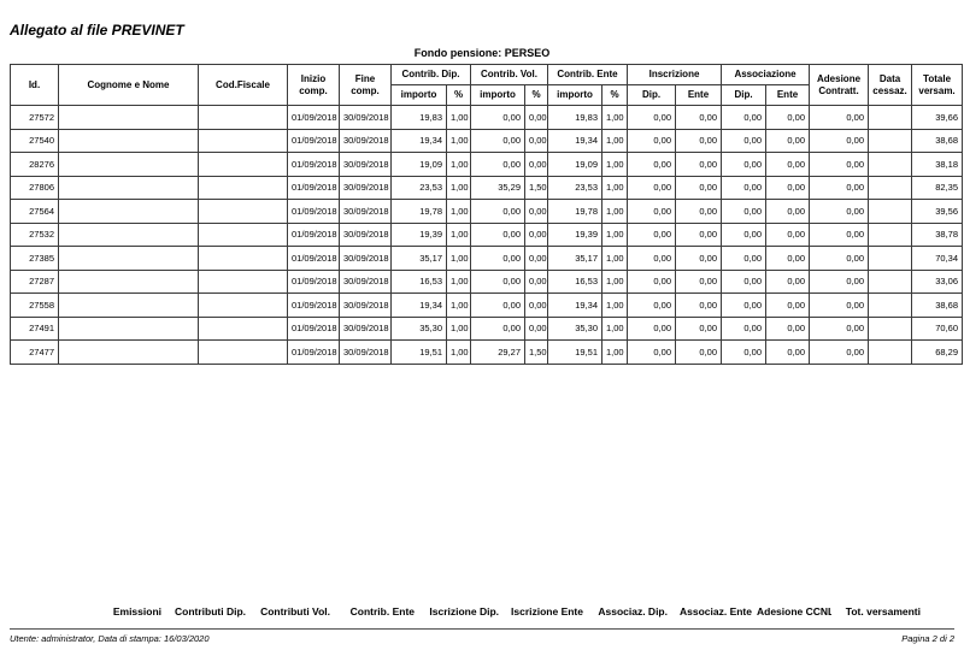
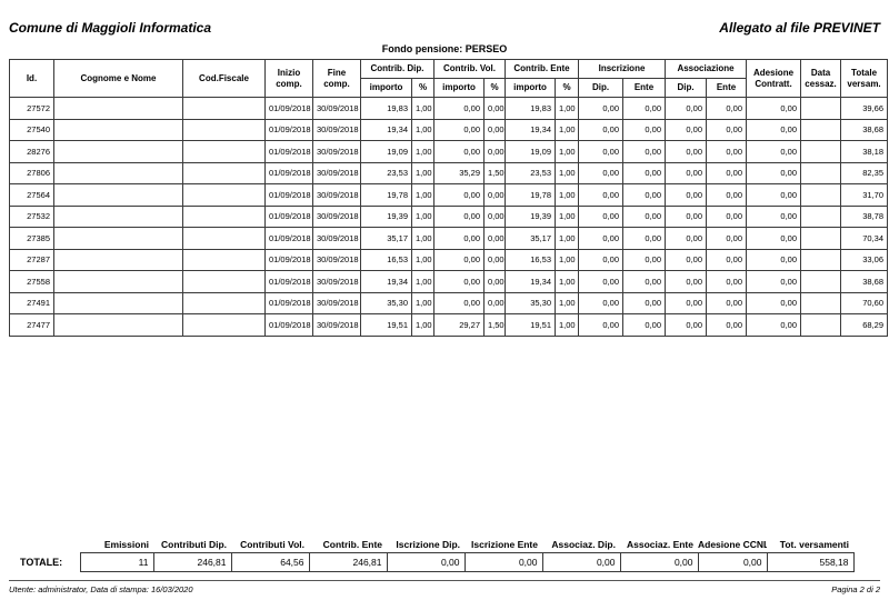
+ Comune di Maggioli Informatica
  Allegato al file PREVINET
  Fondo pensione: PERSEO
  Id.	Cognome e Nome	Cod.Fiscale	Inizio comp.	Fine comp.	Contrib. Dip.	Contrib. Vol.	Contrib. Ente	Inscrizione	Associazione	Adesione Contratt.	Data cessaz.	Totale versam.
  importo	%	importo	%	importo	%	Dip.	Ente	Dip.	Ente
  27572			01/09/2018	30/09/2018	19,83	1,00	0,00	0,00	19,83	1,00	0,00	0,00	0,00	0,00	0,00		39,66
  27540			01/09/2018	30/09/2018	19,34	1,00	0,00	0,00	19,34	1,00	0,00	0,00	0,00	0,00	0,00		38,68
  28276			01/09/2018	30/09/2018	19,09	1,00	0,00	0,00	19,09	1,00	0,00	0,00	0,00	0,00	0,00		38,18
  27806			01/09/2018	30/09/2018	23,53	1,00	35,29	1,50	23,53	1,00	0,00	0,00	0,00	0,00	0,00		82,35
- 27564			01/09/2018	30/09/2018	19,78	1,00	0,00	0,00	19,78	1,00	0,00	0,00	0,00	0,00	0,00		39,56
+ 27564			01/09/2018	30/09/2018	19,78	1,00	0,00	0,00	19,78	1,00	0,00	0,00	0,00	0,00	0,00		31,70
  27532			01/09/2018	30/09/2018	19,39	1,00	0,00	0,00	19,39	1,00	0,00	0,00	0,00	0,00	0,00		38,78
  27385			01/09/2018	30/09/2018	35,17	1,00	0,00	0,00	35,17	1,00	0,00	0,00	0,00	0,00	0,00		70,34
  27287			01/09/2018	30/09/2018	16,53	1,00	0,00	0,00	16,53	1,00	0,00	0,00	0,00	0,00	0,00		33,06
  27558			01/09/2018	30/09/2018	19,34	1,00	0,00	0,00	19,34	1,00	0,00	0,00	0,00	0,00	0,00		38,68
  27491			01/09/2018	30/09/2018	35,30	1,00	0,00	0,00	35,30	1,00	0,00	0,00	0,00	0,00	0,00		70,60
  27477			01/09/2018	30/09/2018	19,51	1,00	29,27	1,50	19,51	1,00	0,00	0,00	0,00	0,00	0,00		68,29
  	Emissioni	Contributi Dip.	Contributi Vol.	Contrib. Ente	Iscrizione Dip.	Iscrizione Ente	Associaz. Dip.	Associaz. Ente	Adesione CCNL	Tot. versamenti
+ TOTALE:	11	246,81	64,56	246,81	0,00	0,00	0,00	0,00	0,00	558,18
  Utente: administrator, Data di stampa: 16/03/2020
  Pagina 2 di 2
